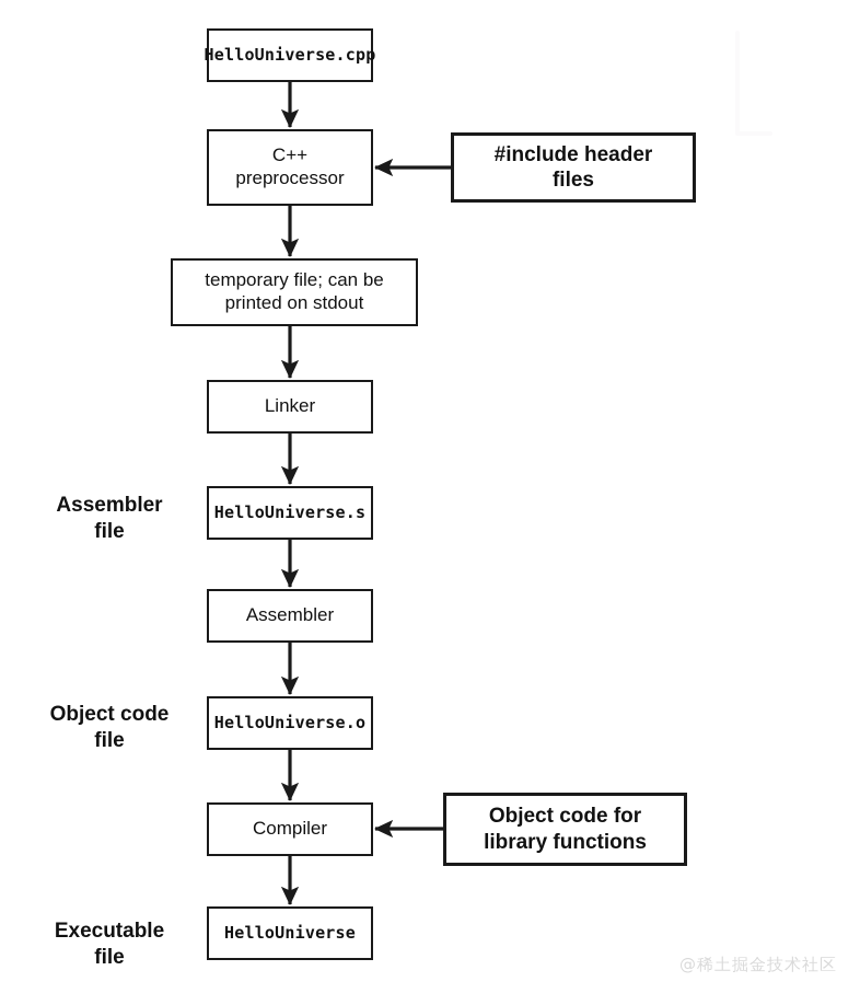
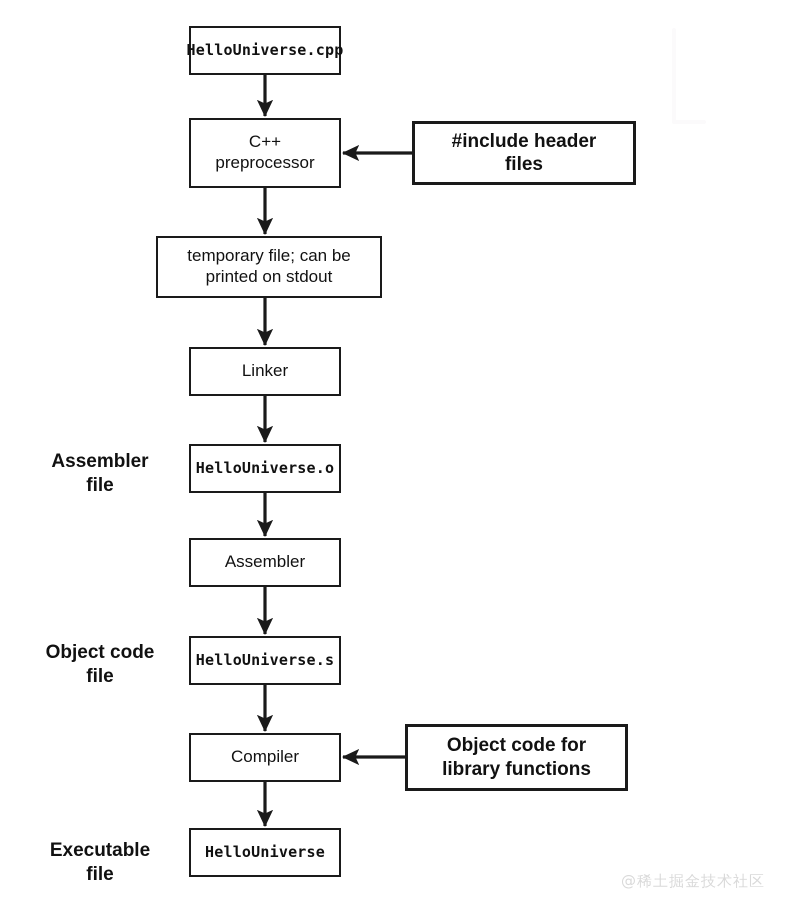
  Assembler
  file
  Object code
  file
  Executable
  file
  HelloUniverse.cpp
  C++
  preprocessor
  temporary file; can be
  printed on stdout
  Linker
- HelloUniverse.s
+ HelloUniverse.o
  Assembler
- HelloUniverse.o
+ HelloUniverse.s
  Compiler
  HelloUniverse
  #include header
  files
  Object code for
  library functions
  @稀土掘金技术社区
